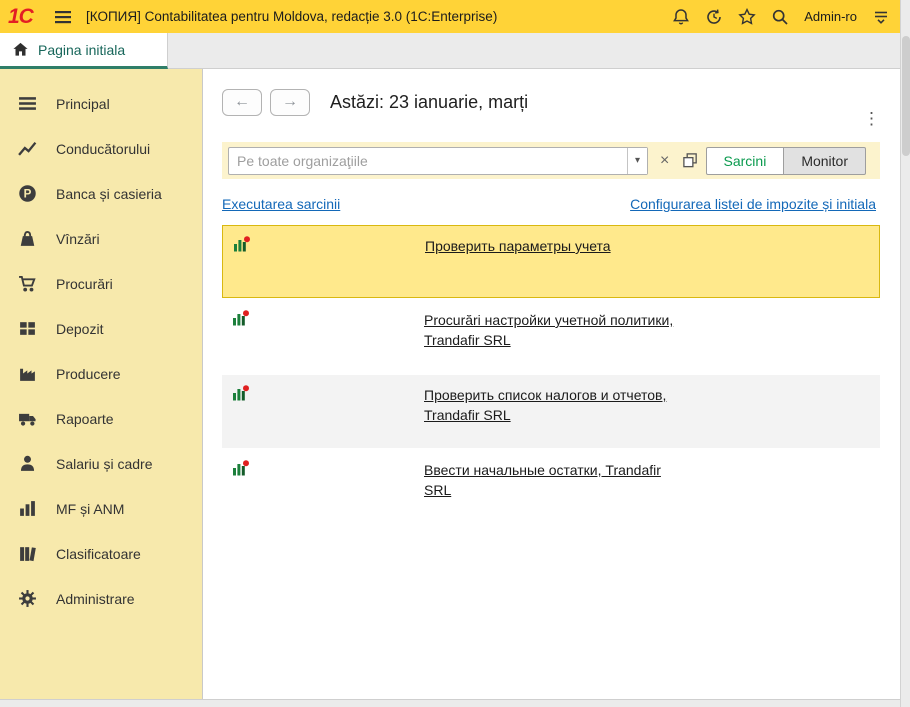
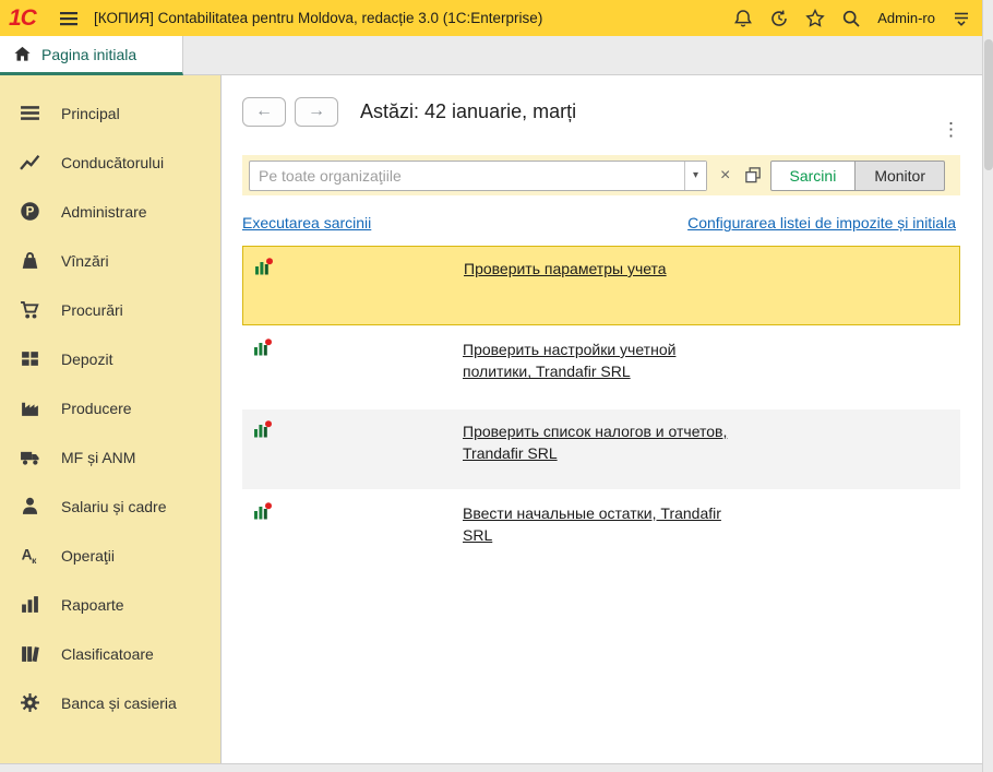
  1С
  [КОПИЯ] Contabilitatea pentru Moldova, redacție 3.0 (1C:Enterprise)
  Admin-ro
  Pagina initiala
  Principal
  Conducătorului
  P
- Banca și casieria
+ Administrare
  Vînzări
  Procurări
  Depozit
  Producere
- Rapoarte
+ MF și ANM
  Salariu și cadre
+ A
+ к
+ Operaţii
- MF și ANM
+ Rapoarte
  Clasificatoare
- Administrare
+ Banca și casieria
  ←
  →
- Astăzi: 23 ianuarie, marți
+ Astăzi: 42 ianuarie, marți
  ⋮
  Pe toate organizaţiile
  ▾
  ×
  Sarcini
  Monitor
  Executarea sarcinii
  Configurarea listei de impozite și initiala
  Проверить параметры учета
- Procurări настройки учетной политики, Trandafir SRL
+ Проверить настройки учетной политики, Trandafir SRL
  Проверить список налогов и отчетов, Trandafir SRL
  Ввести начальные остатки, Trandafir SRL
